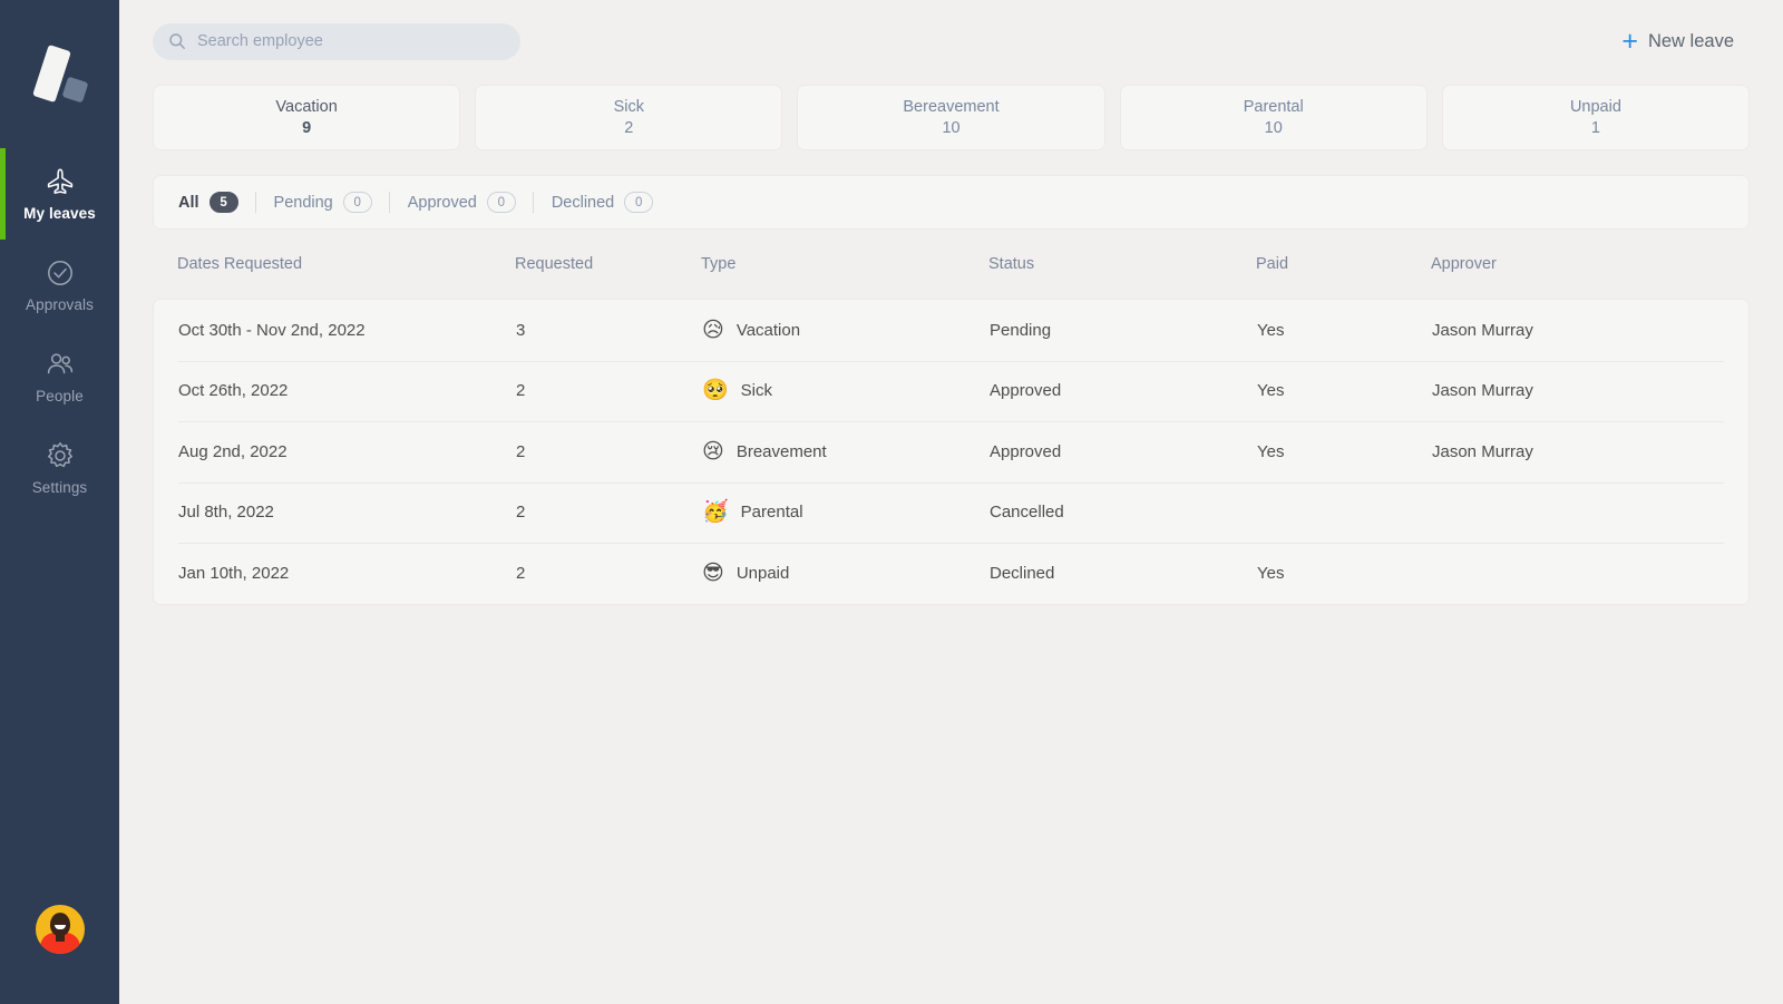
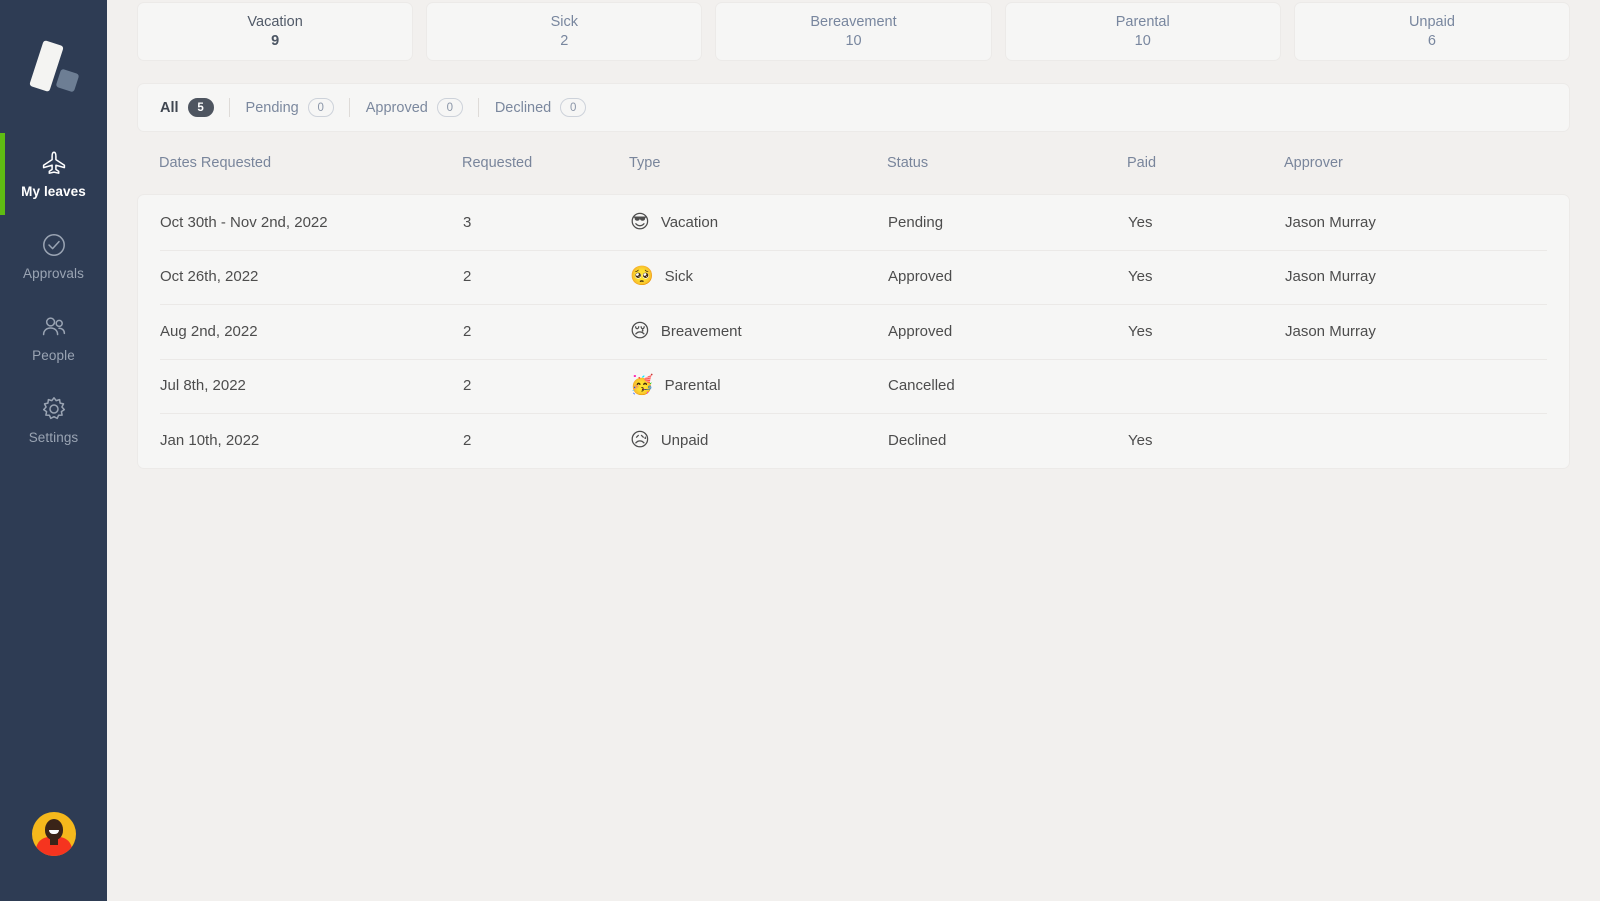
  My leaves
  Approvals
  People
  Settings
- Search employee
- +
- New leave
  Vacation
  9
  Sick
  2
  Bereavement
  10
  Parental
  10
  Unpaid
- 1
+ 6
  All
  5
  Pending
  0
  Approved
  0
  Declined
  0
  Dates Requested
  Requested
  Type
  Status
  Paid
  Approver
  Oct 30th - Nov 2nd, 2022
  3
- 😥
+ 😎
  Vacation
  Pending
  Yes
  Jason Murray
  Oct 26th, 2022
  2
  🥺
  Sick
  Approved
  Yes
  Jason Murray
  Aug 2nd, 2022
  2
  😢
  Breavement
  Approved
  Yes
  Jason Murray
  Jul 8th, 2022
  2
  🥳
  Parental
  Cancelled
  Jan 10th, 2022
  2
- 😎
+ 😥
  Unpaid
  Declined
  Yes
